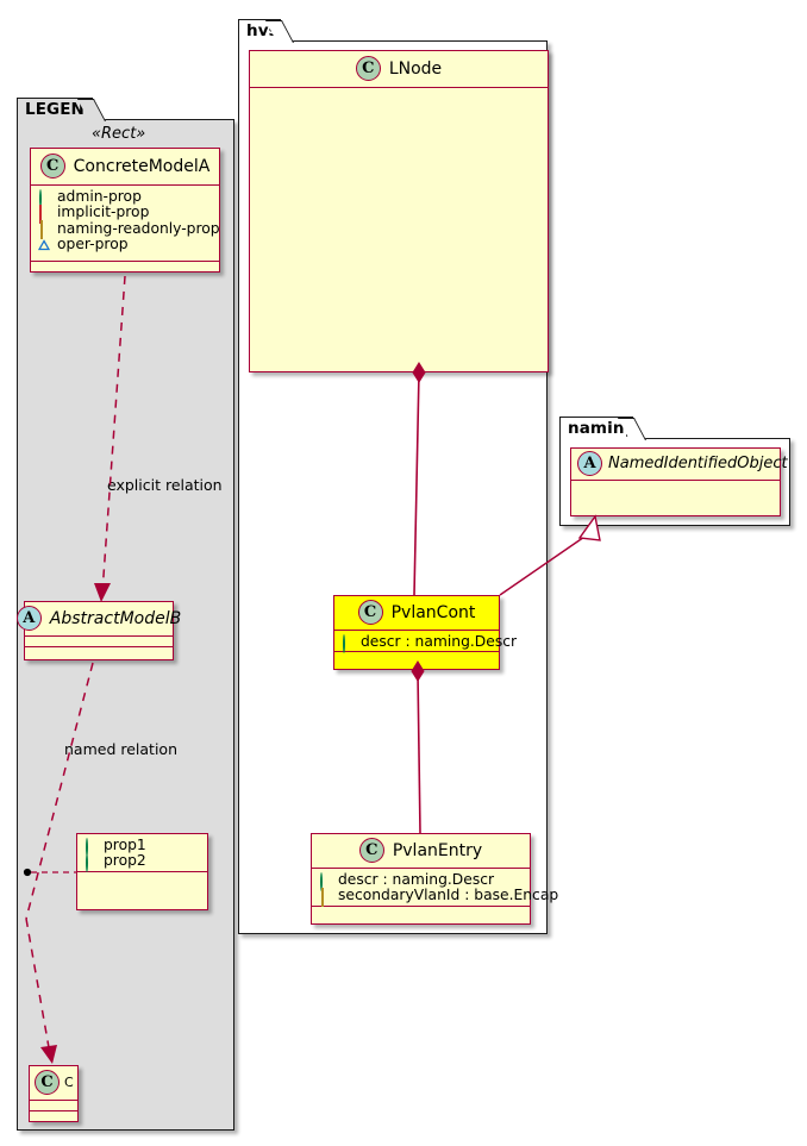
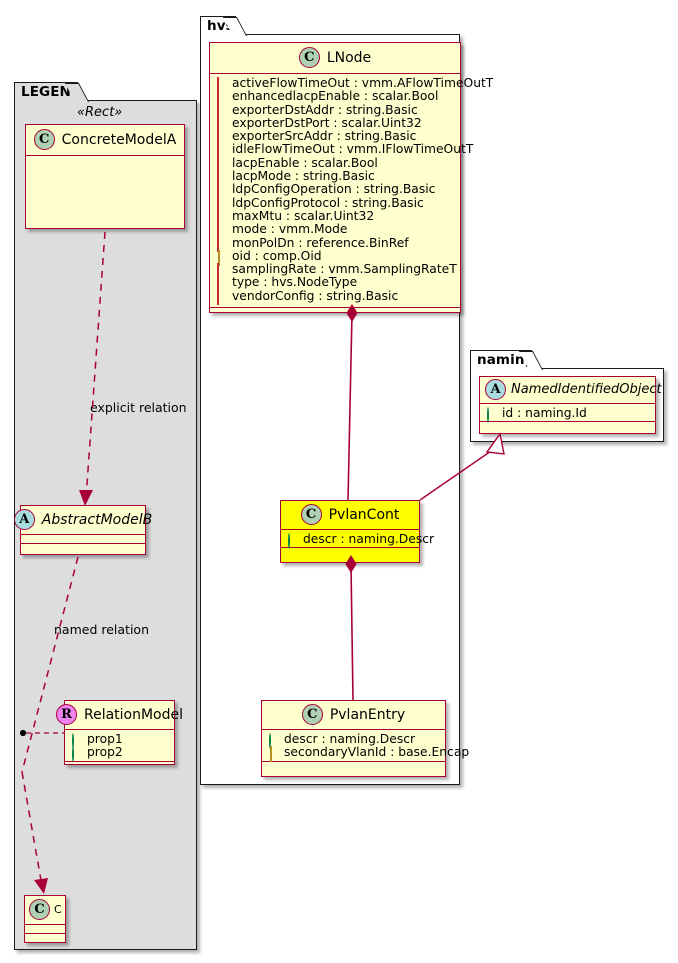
  LEGEN
  «Rect»
  C
  ConcreteModelA
- admin-prop
- implicit-prop
- naming-readonly-prop
- oper-prop
  A
  AbstractModelB
+ R
+ RelationModel
  prop1
  prop2
  C
  C
  explicit relation
  named relation
  C
  LNode
+ activeFlowTimeOut : vmm.AFlowTimeOutT
+ enhancedlacpEnable : scalar.Bool
+ exporterDstAddr : string.Basic
+ exporterDstPort : scalar.Uint32
+ exporterSrcAddr : string.Basic
+ idleFlowTimeOut : vmm.IFlowTimeOutT
+ lacpEnable : scalar.Bool
+ lacpMode : string.Basic
+ ldpConfigOperation : string.Basic
+ ldpConfigProtocol : string.Basic
+ maxMtu : scalar.Uint32
+ mode : vmm.Mode
+ monPolDn : reference.BinRef
+ oid : comp.Oid
+ samplingRate : vmm.SamplingRateT
+ type : hvs.NodeType
+ vendorConfig : string.Basic
  C
  PvlanCont
  descr : naming.Descr
  C
  PvlanEntry
  descr : naming.Descr
  secondaryVlanId : base.Encap
  namin
  A
  NamedIdentifiedObject
+ id : naming.Id
